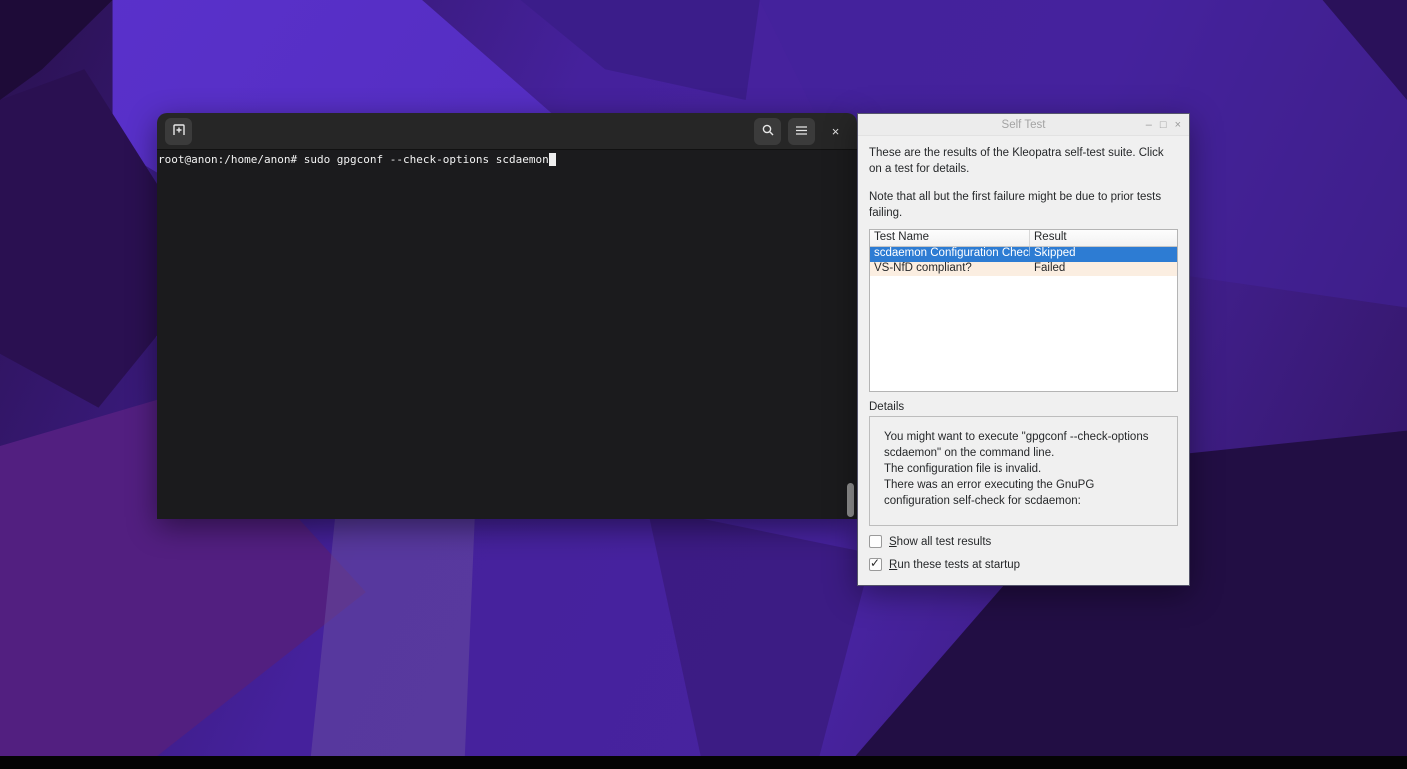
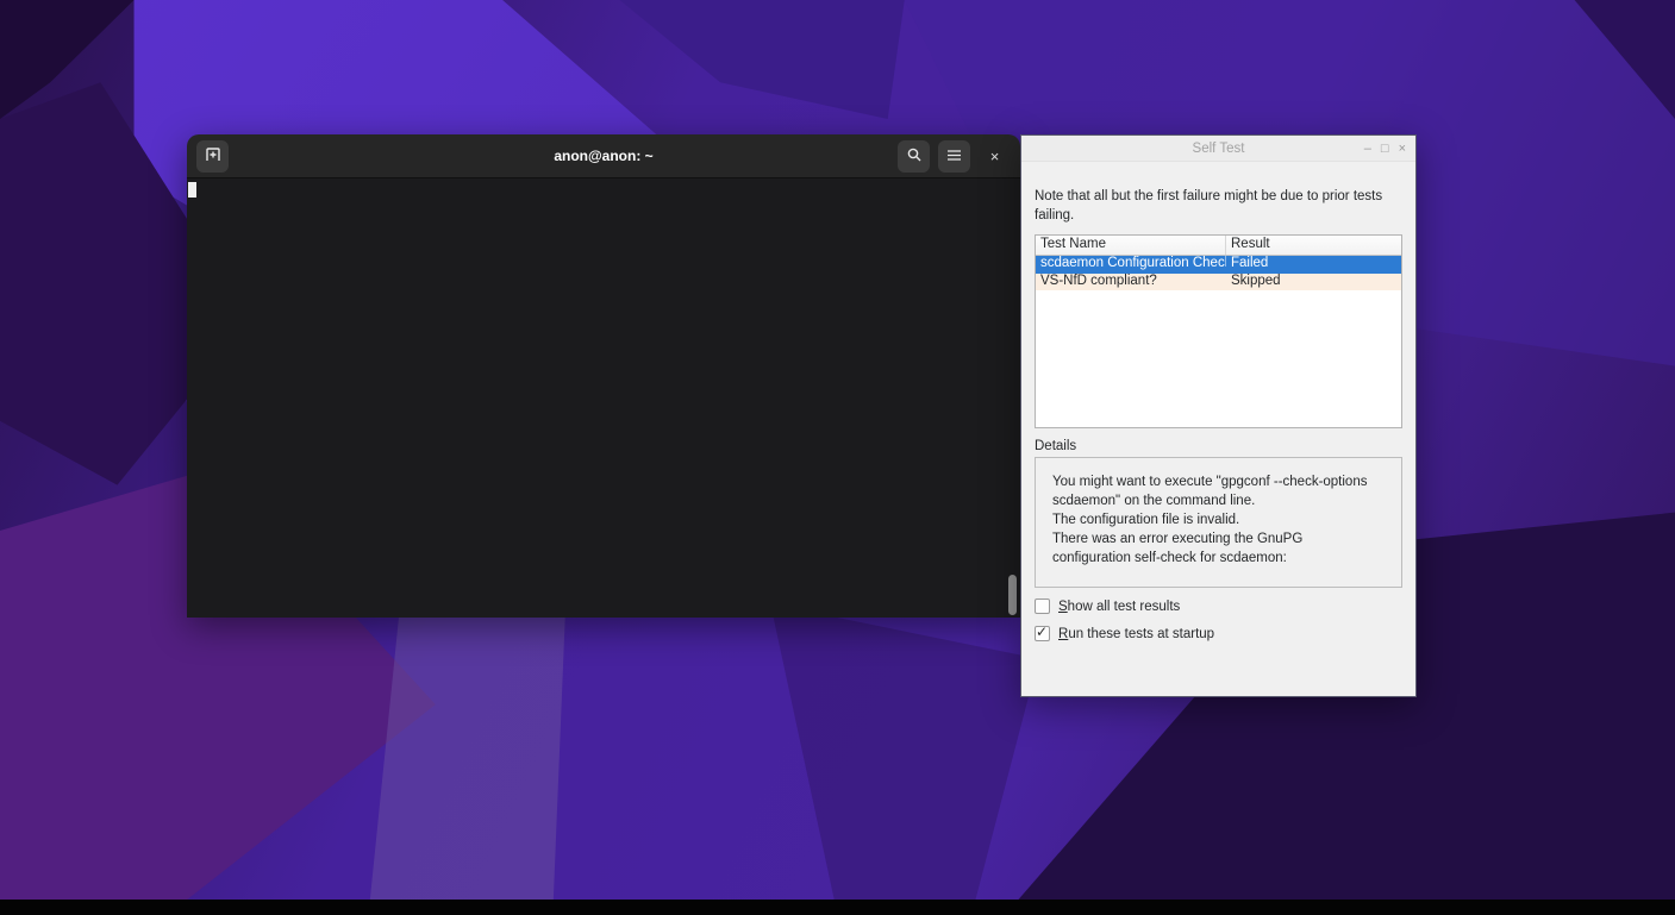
+ anon@anon: ~
  ×
- root@anon:/home/anon# sudo gpgconf --check-options scdaemon
  Self Test
  –
  □
  ×
- These are the results of the Kleopatra self-test suite. Click on a test for details.
  Note that all but the first failure might be due to prior tests failing.
  Test Name
  Result
  scdaemon Configuration Chec
- Skipped
+ Failed
  VS-NfD compliant?
- Failed
+ Skipped
  Details
  You might want to execute "gpgconf --check-options scdaemon" on the command line.
  The configuration file is invalid.
  There was an error executing the GnuPG configuration self-check for scdaemon:
  Show all test results
  ✓
  Run these tests at startup
